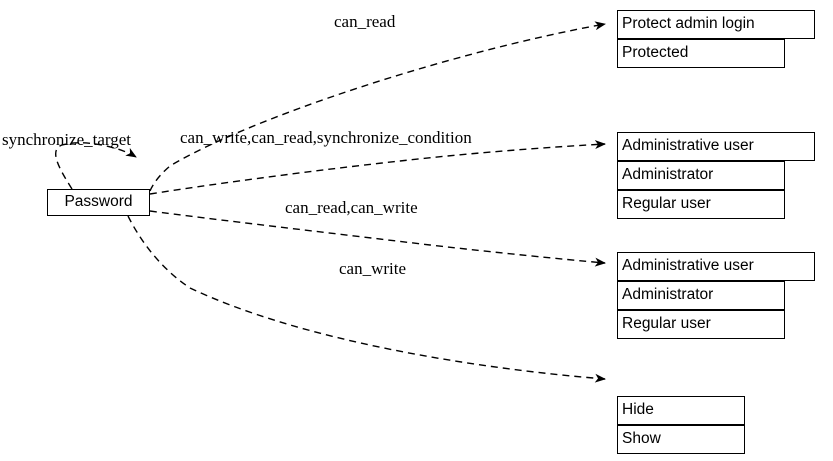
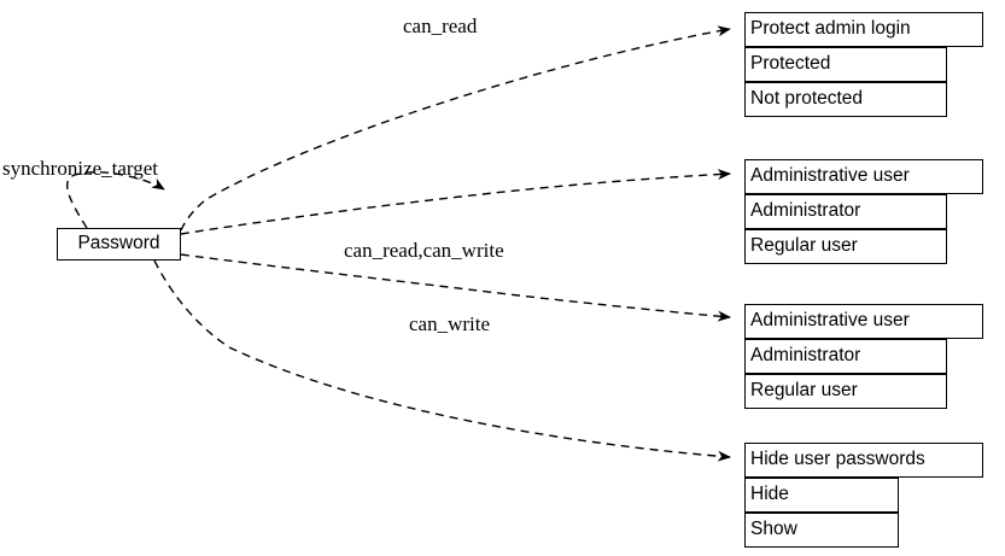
  Password
  synchronize_target
  can_read
- can_write,can_read,synchronize_condition
  can_read,can_write
  can_write
  Protect admin login
  Protected
+ Not protected
  Administrative user
  Administrator
  Regular user
  Administrative user
  Administrator
  Regular user
+ Hide user passwords
  Hide
  Show
